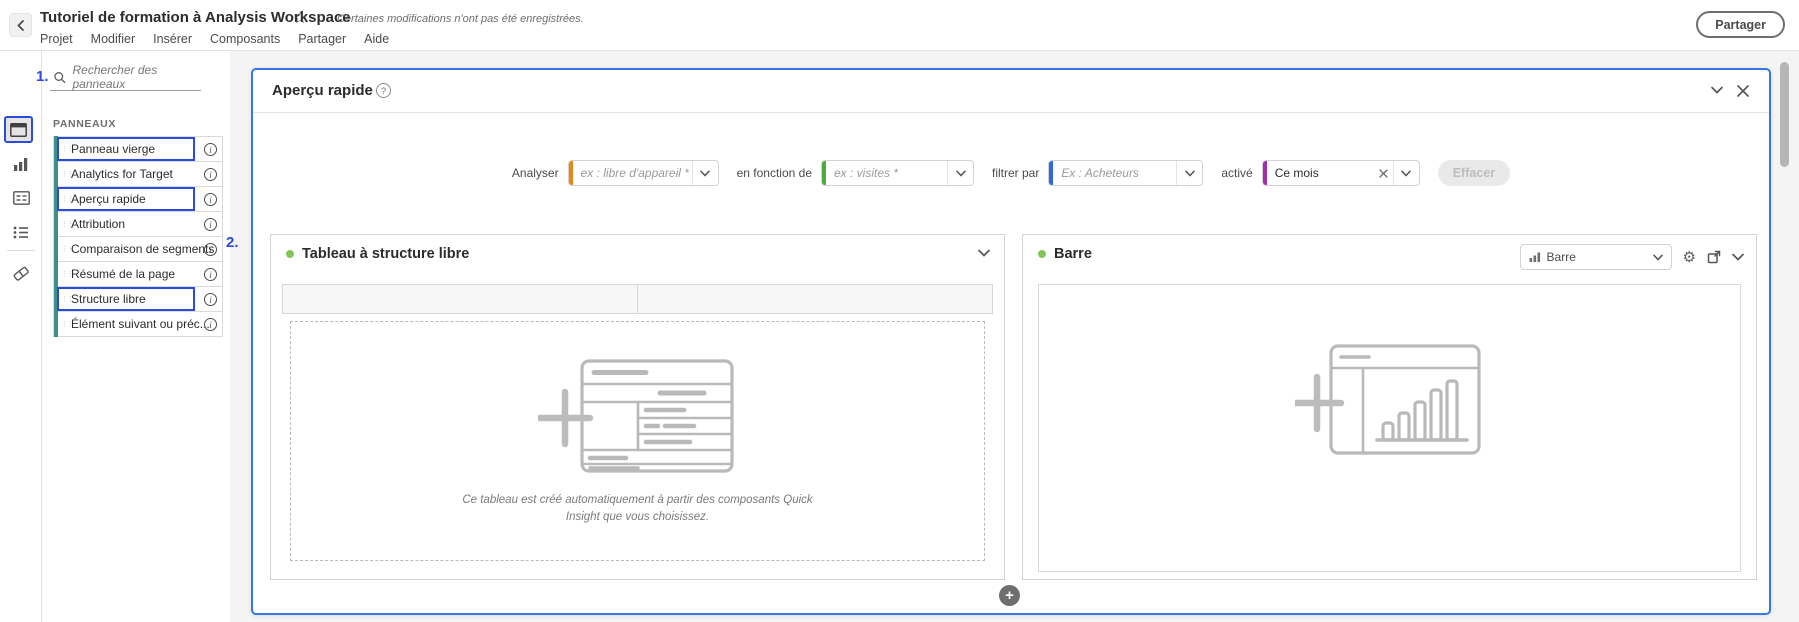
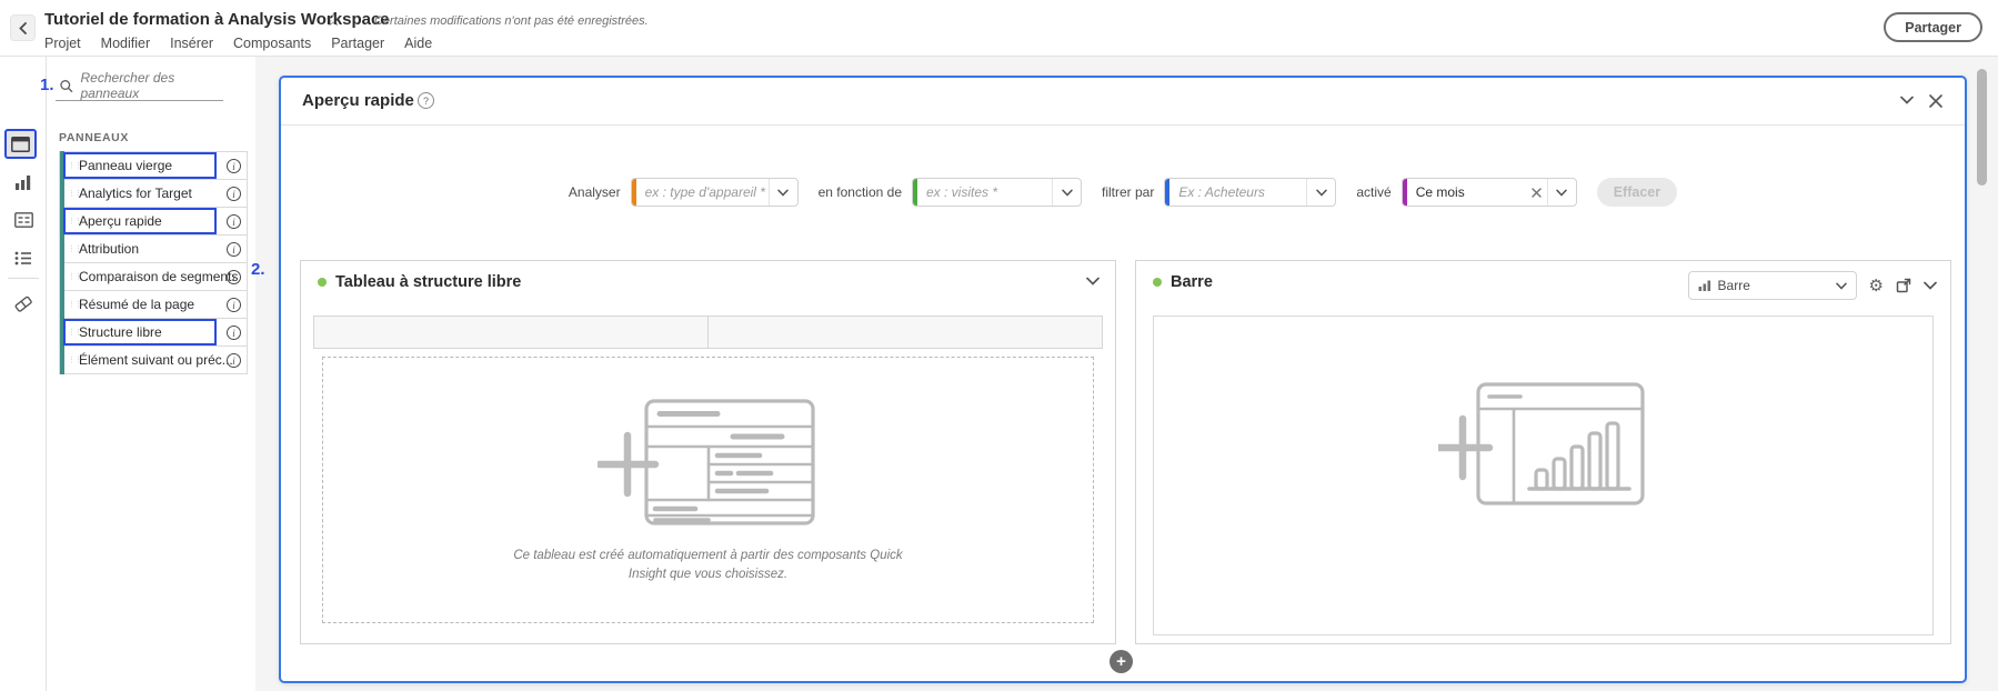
  Tutoriel de formation à Analysis Workspace
  ☆
  Certaines modifications n'ont pas été enregistrées.
  Projet
  Modifier
  Insérer
  Composants
  Partager
  Aide
  Partager
  1.
  2.
  Rechercher des panneaux
  PANNEAUX
  Panneau vierge
  i
  Analytics for Target
  i
  Aperçu rapide
  i
  Attribution
  i
  Comparaison de segments
  i
  Résumé de la page
  i
  Structure libre
  i
  Élément suivant ou préc...
  i
  Aperçu rapide
  ?
  Analyser
- ex : libre d'appareil *
+ ex : type d'appareil *
  en fonction de
  ex : visites *
  filtrer par
  Ex : Acheteurs
  activé
  Ce mois
  Effacer
  Tableau à structure libre
  Ce tableau est créé automatiquement à partir des composants Quick Insight que vous choisissez.
  Barre
  Barre
  ⚙
  +
